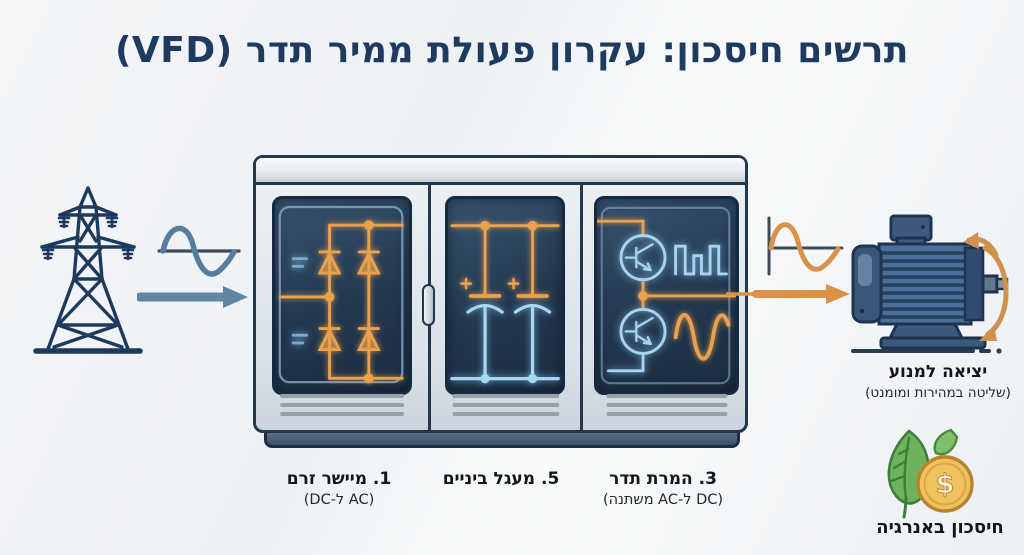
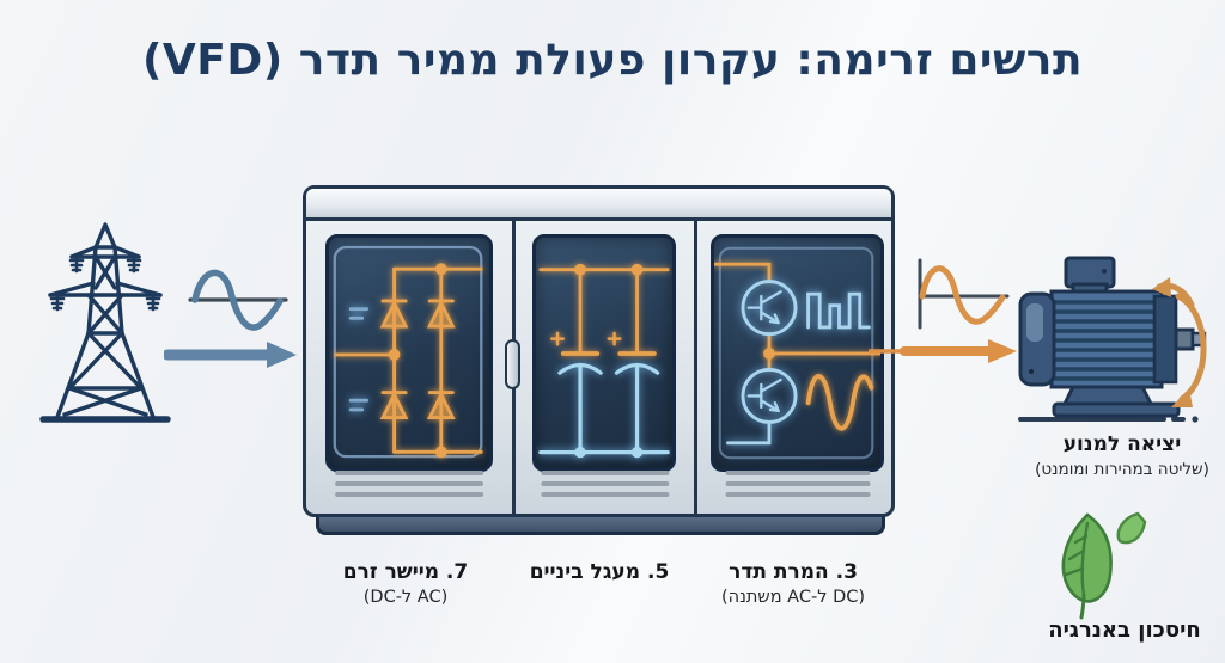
- תרשים חיסכון: עקרון פעולת ממיר תדר (VFD)
+ תרשים זרימה: עקרון פעולת ממיר תדר (VFD)
  יציאה למנוע
  (שליטה במהירות ומומנט)
- 1. מיישר זרם
+ 7. מיישר זרם
  (AC ל-DC)
  5. מעגל ביניים
  3. המרת תדר
  (DC ל-AC משתנה)
- $
  חיסכון באנרגיה
